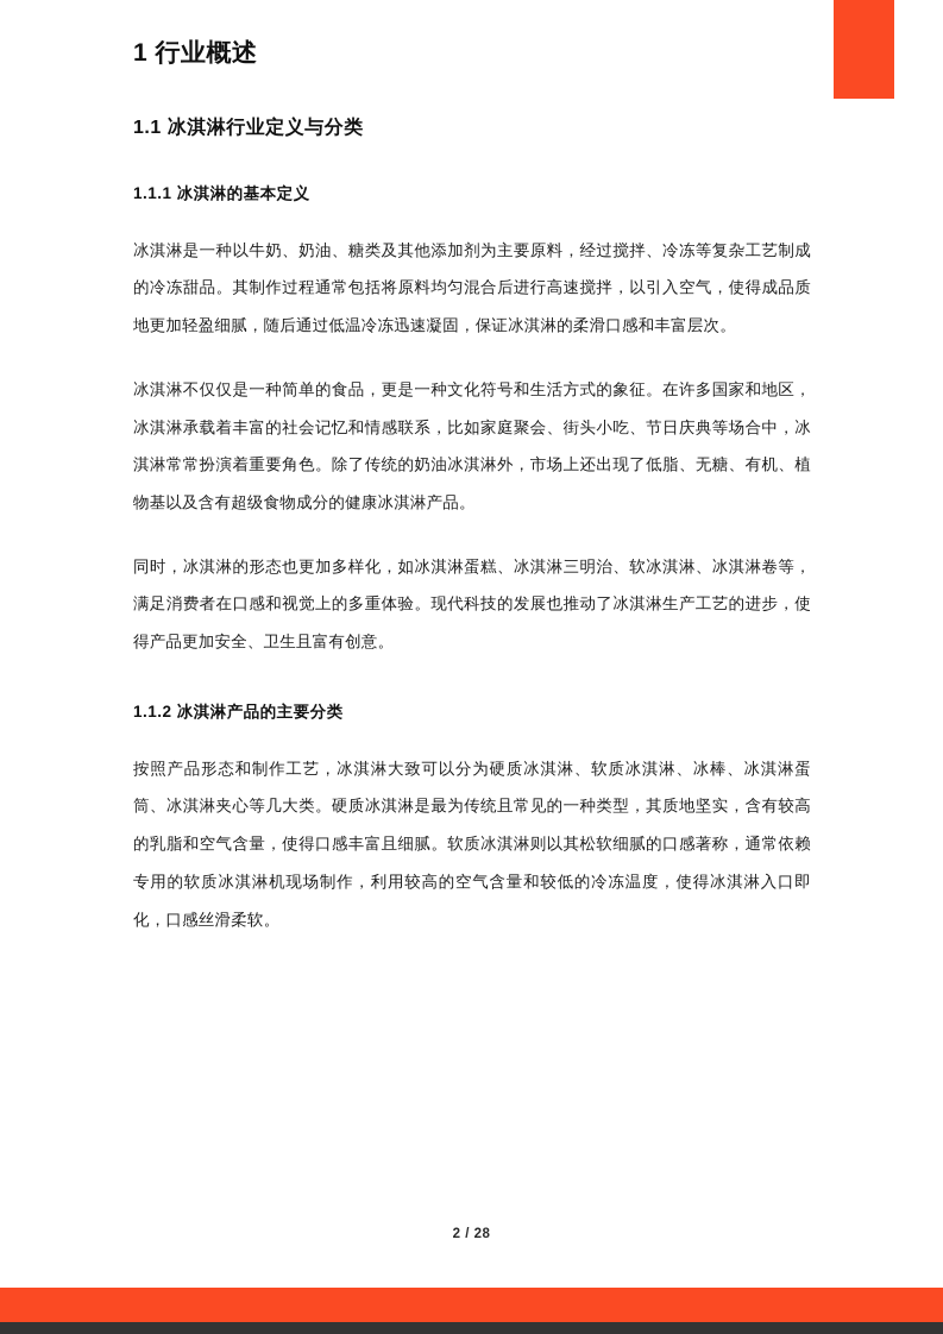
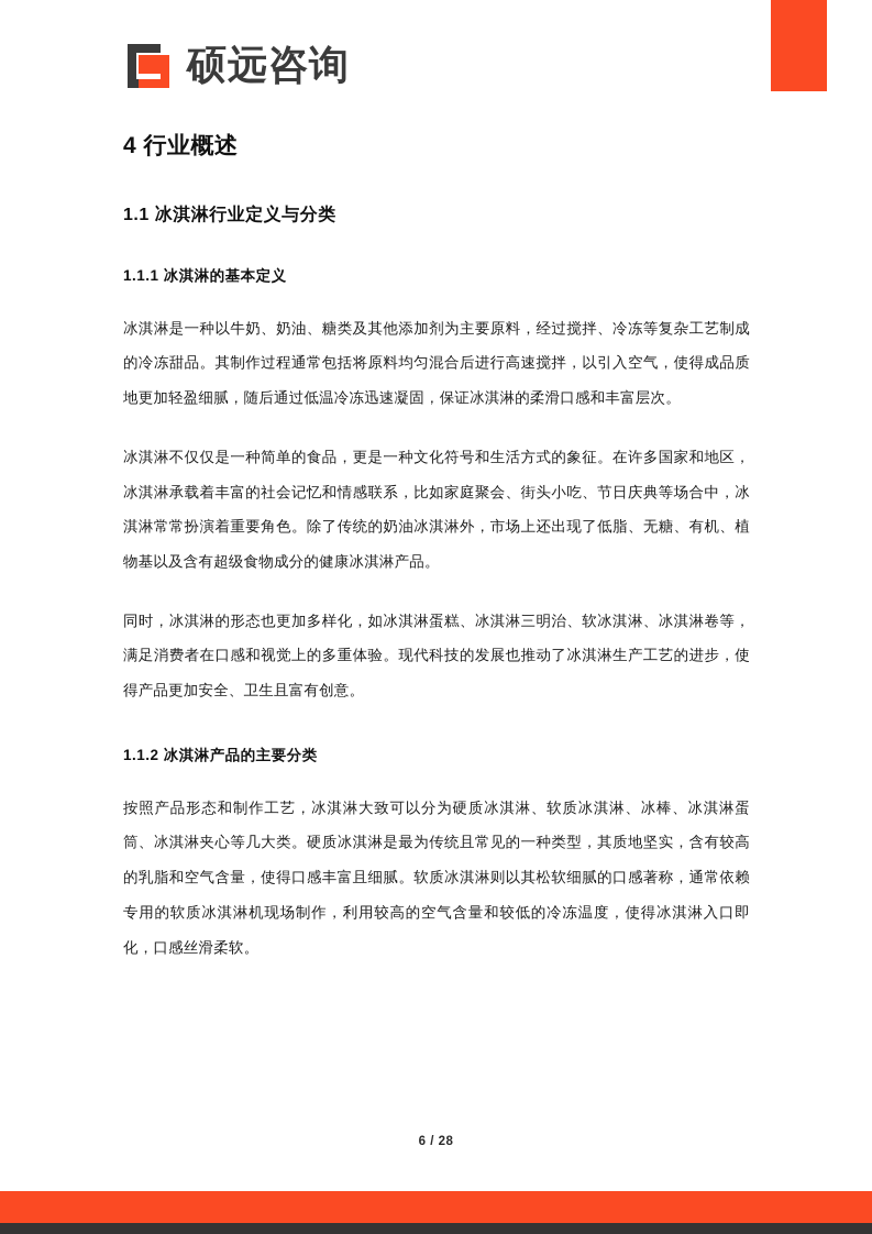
+ 硕远咨询
- 1 行业概述
+ 4 行业概述
  1.1 冰淇淋行业定义与分类
  1.1.1 冰淇淋的基本定义
  冰淇淋是一种以牛奶、奶油、糖类及其他添加剂为主要原料，经过搅拌、冷冻等复杂工艺制成的冷冻甜品。其制作过程通常包括将原料均匀混合后进行高速搅拌，以引入空气，使得成品质地更加轻盈细腻，随后通过低温冷冻迅速凝固，保证冰淇淋的柔滑口感和丰富层次。
  冰淇淋不仅仅是一种简单的食品，更是一种文化符号和生活方式的象征。在许多国家和地区，冰淇淋承载着丰富的社会记忆和情感联系，比如家庭聚会、街头小吃、节日庆典等场合中，冰淇淋常常扮演着重要角色。除了传统的奶油冰淇淋外，市场上还出现了低脂、无糖、有机、植物基以及含有超级食物成分的健康冰淇淋产品。
  同时，冰淇淋的形态也更加多样化，如冰淇淋蛋糕、冰淇淋三明治、软冰淇淋、冰淇淋卷等，满足消费者在口感和视觉上的多重体验。现代科技的发展也推动了冰淇淋生产工艺的进步，使得产品更加安全、卫生且富有创意。
  1.1.2 冰淇淋产品的主要分类
  按照产品形态和制作工艺，冰淇淋大致可以分为硬质冰淇淋、软质冰淇淋、冰棒、冰淇淋蛋筒、冰淇淋夹心等几大类。硬质冰淇淋是最为传统且常见的一种类型，其质地坚实，含有较高的乳脂和空气含量，使得口感丰富且细腻。软质冰淇淋则以其松软细腻的口感著称，通常依赖专用的软质冰淇淋机现场制作，利用较高的空气含量和较低的冷冻温度，使得冰淇淋入口即化，口感丝滑柔软。
- 2 / 28
+ 6 / 28
